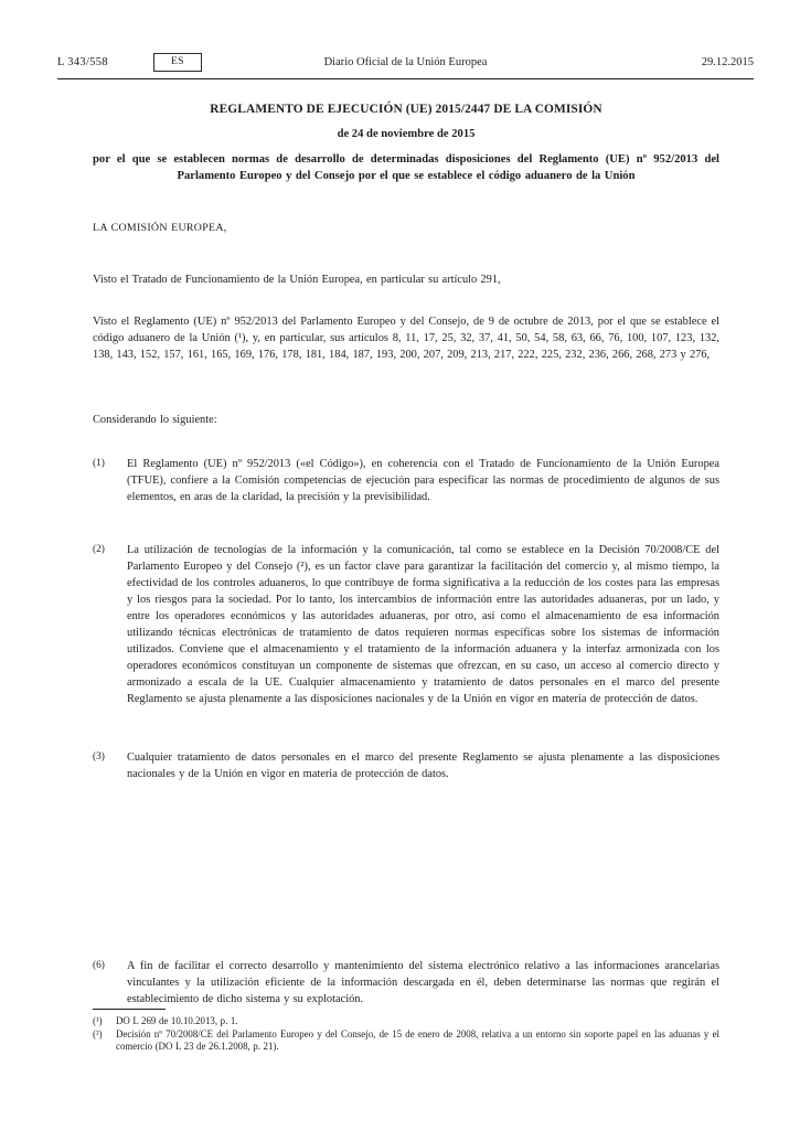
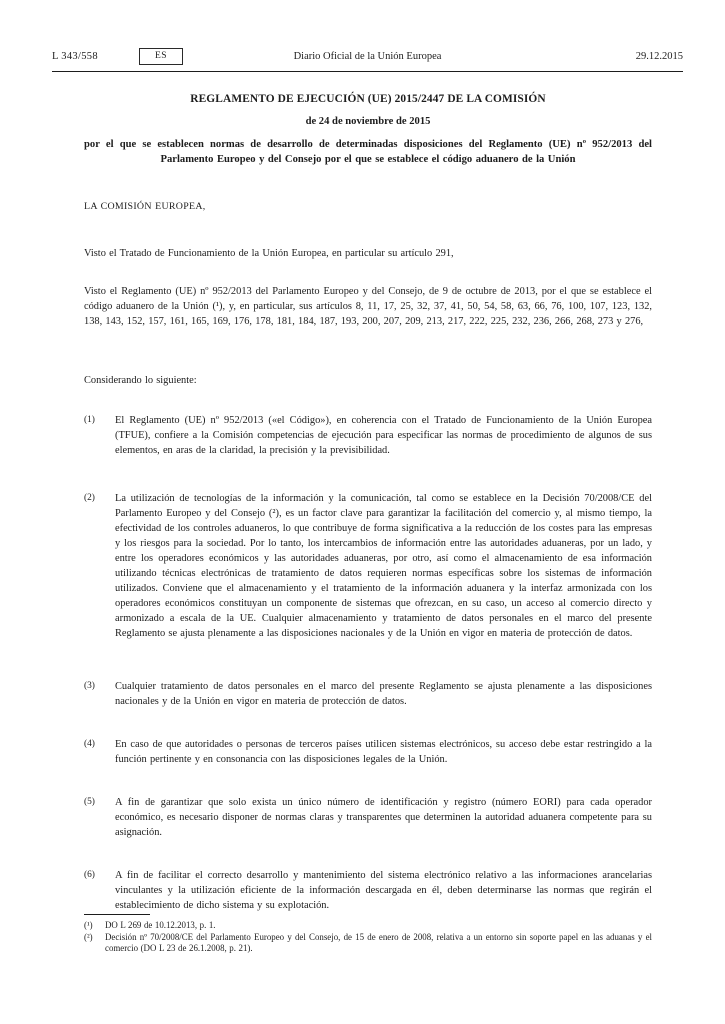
  L 343/558
  ES
  Diario Oficial de la Unión Europea
  29.12.2015
  REGLAMENTO DE EJECUCIÓN (UE) 2015/2447 DE LA COMISIÓN
  de 24 de noviembre de 2015
  por el que se establecen normas de desarrollo de determinadas disposiciones del Reglamento (UE) nº 952/2013 del Parlamento Europeo y del Consejo por el que se establece el código aduanero de la Unión
  LA COMISIÓN EUROPEA,
  Visto el Tratado de Funcionamiento de la Unión Europea, en particular su artículo 291,
  Visto el Reglamento (UE) nº 952/2013 del Parlamento Europeo y del Consejo, de 9 de octubre de 2013, por el que se establece el código aduanero de la Unión (¹), y, en particular, sus artículos 8, 11, 17, 25, 32, 37, 41, 50, 54, 58, 63, 66, 76, 100, 107, 123, 132, 138, 143, 152, 157, 161, 165, 169, 176, 178, 181, 184, 187, 193, 200, 207, 209, 213, 217, 222, 225, 232, 236, 266, 268, 273 y 276,
  Considerando lo siguiente:
  (1)
  El Reglamento (UE) nº 952/2013 («el Código»), en coherencia con el Tratado de Funcionamiento de la Unión Europea (TFUE), confiere a la Comisión competencias de ejecución para especificar las normas de procedimiento de algunos de sus elementos, en aras de la claridad, la precisión y la previsibilidad.
  (2)
  La utilización de tecnologías de la información y la comunicación, tal como se establece en la Decisión 70/2008/CE del Parlamento Europeo y del Consejo (²), es un factor clave para garantizar la facilitación del comercio y, al mismo tiempo, la efectividad de los controles aduaneros, lo que contribuye de forma significativa a la reducción de los costes para las empresas y los riesgos para la sociedad. Por lo tanto, los intercambios de información entre las autoridades aduaneras, por un lado, y entre los operadores económicos y las autoridades aduaneras, por otro, así como el almacenamiento de esa información utilizando técnicas electrónicas de tratamiento de datos requieren normas específicas sobre los sistemas de información utilizados. Conviene que el almacenamiento y el tratamiento de la información aduanera y la interfaz armonizada con los operadores económicos constituyan un componente de sistemas que ofrezcan, en su caso, un acceso al comercio directo y armonizado a escala de la UE. Cualquier almacenamiento y tratamiento de datos personales en el marco del presente Reglamento se ajusta plenamente a las disposiciones nacionales y de la Unión en vigor en materia de protección de datos.
  (3)
  Cualquier tratamiento de datos personales en el marco del presente Reglamento se ajusta plenamente a las disposiciones nacionales y de la Unión en vigor en materia de protección de datos.
+ (4)
+ En caso de que autoridades o personas de terceros países utilicen sistemas electrónicos, su acceso debe estar restringido a la función pertinente y en consonancia con las disposiciones legales de la Unión.
+ (5)
+ A fin de garantizar que solo exista un único número de identificación y registro (número EORI) para cada operador económico, es necesario disponer de normas claras y transparentes que determinen la autoridad aduanera competente para su asignación.
  (6)
  A fin de facilitar el correcto desarrollo y mantenimiento del sistema electrónico relativo a las informaciones arancelarias vinculantes y la utilización eficiente de la información descargada en él, deben determinarse las normas que regirán el establecimiento de dicho sistema y su explotación.
  (¹)
- DO L 269 de 10.10.2013, p. 1.
+ DO L 269 de 10.12.2013, p. 1.
  (²)
  Decisión nº 70/2008/CE del Parlamento Europeo y del Consejo, de 15 de enero de 2008, relativa a un entorno sin soporte papel en las aduanas y el comercio (DO L 23 de 26.1.2008, p. 21).
